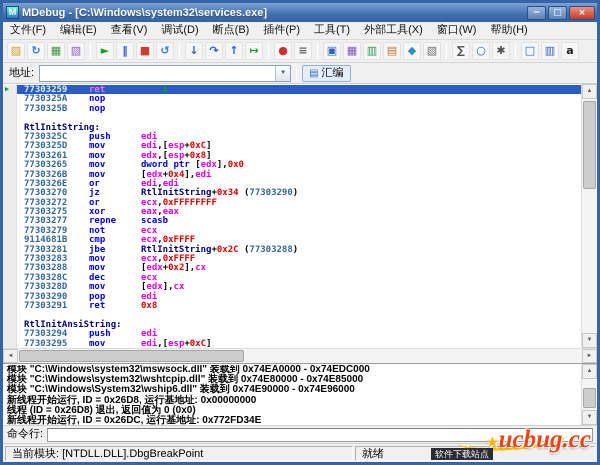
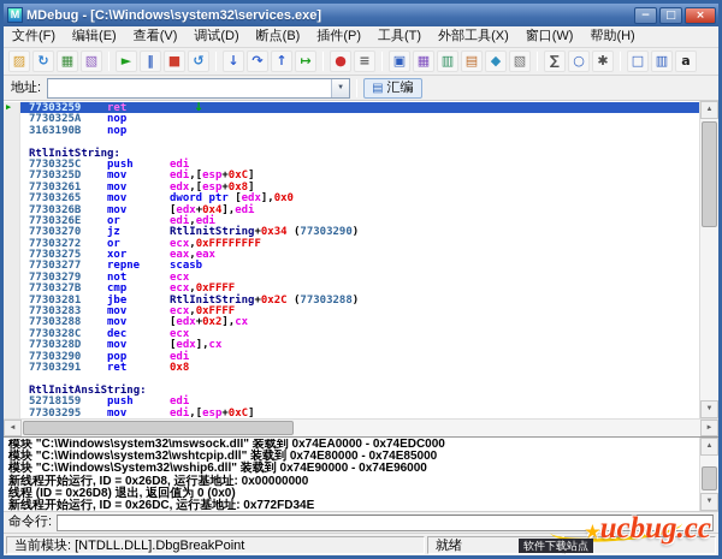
  M
  MDebug - [C:\Windows\system32\services.exe]
  −
  □
  ×
  文件(F)
  编辑(E)
  查看(V)
  调试(D)
  断点(B)
  插件(P)
  工具(T)
  外部工具(X)
  窗口(W)
  帮助(H)
  ▨
  ↻
  ▦
  ▧
  ►
  ‖
  ■
  ↺
  ↓
  ↷
  ↑
  ↦
  ●
  ≡
  ▣
  ▦
  ▥
  ▤
  ◆
  ▧
  ∑
  ○
  ✱
  □
  ▥
  a
  地址:
  ▤
  汇编
  ▶
  77303259
  ret
  ↓
  7730325A
  nop
- 7730325B
+ 3163190B
  nop
  RtlInitString:
  7730325C
  push
  edi
  7730325D
  mov
  edi,[esp+0xC]
  77303261
  mov
  edx,[esp+0x8]
  77303265
  mov
  dword ptr [edx],0x0
  7730326B
  mov
  [edx+0x4],edi
  7730326E
  or
  edi,edi
  77303270
  jz
  RtlInitString+0x34 (77303290)
  77303272
  or
  ecx,0xFFFFFFFF
  77303275
  xor
  eax,eax
  77303277
  repne
  scasb
  77303279
  not
  ecx
- 9114681B
+ 7730327B
  cmp
  ecx,0xFFFF
  77303281
  jbe
  RtlInitString+0x2C (77303288)
  77303283
  mov
  ecx,0xFFFF
  77303288
  mov
  [edx+0x2],cx
  7730328C
  dec
  ecx
  7730328D
  mov
  [edx],cx
  77303290
  pop
  edi
  77303291
  ret
  0x8
  RtlInitAnsiString:
- 77303294
+ 52718159
  push
  edi
  77303295
  mov
  edi,[esp+0xC]
  模块 "C:\Windows\system32\mswsock.dll" 装载到 0x74EA0000 - 0x74EDC000
  模块 "C:\Windows\system32\wshtcpip.dll" 装载到 0x74E80000 - 0x74E85000
  模块 "C:\Windows\System32\wship6.dll" 装载到 0x74E90000 - 0x74E96000
  新线程开始运行, ID = 0x26D8, 运行基地址: 0x00000000
  线程 (ID = 0x26D8) 退出, 返回值为 0 (0x0)
  新线程开始运行, ID = 0x26DC, 运行基地址: 0x772FD34E
  命令行:
  当前模块: [NTDLL.DLL].DbgBreakPoint
  就绪
  ★ucbug.cc
  软件下载站点
